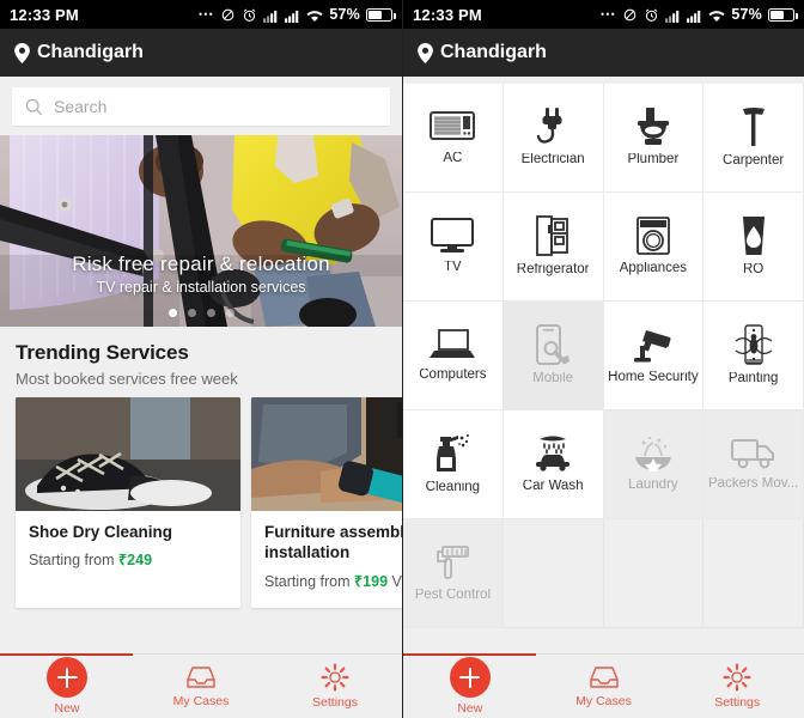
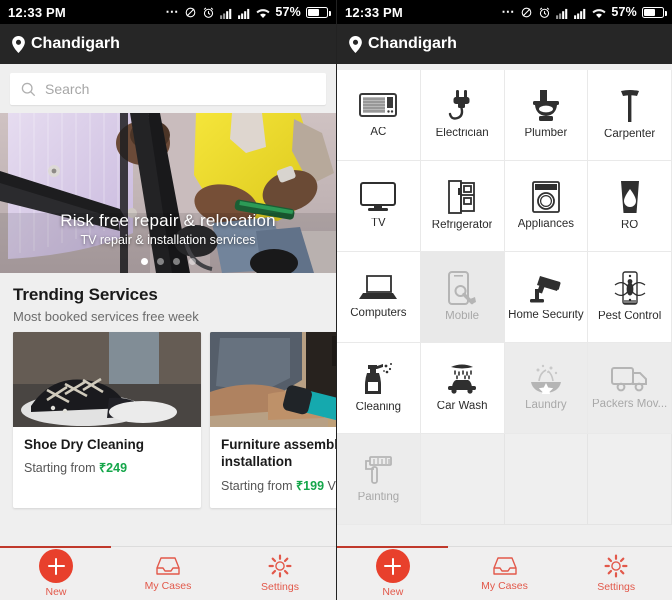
  12:33 PM
  ⋯
  57%
  Chandigarh
  Search
  Risk free repair & relocation
  TV repair & installation services
  Trending Services
  Most booked services free week
  Shoe Dry Cleaning
  Starting from ₹249
  Furniture assemb installation
  Starting from ₹199 V
  New
  My Cases
  Settings
  12:33 PM
  ⋯
  57%
  Chandigarh
  AC
  Electrician
  Plumber
  Carpenter
  TV
  Refrigerator
  Appliances
  RO
  Computers
  Mobile
  Home Security
- Painting
+ Pest Control
  Cleaning
  Car Wash
  Laundry
  Packers Mov...
- Pest Control
+ Painting
  New
  My Cases
  Settings
